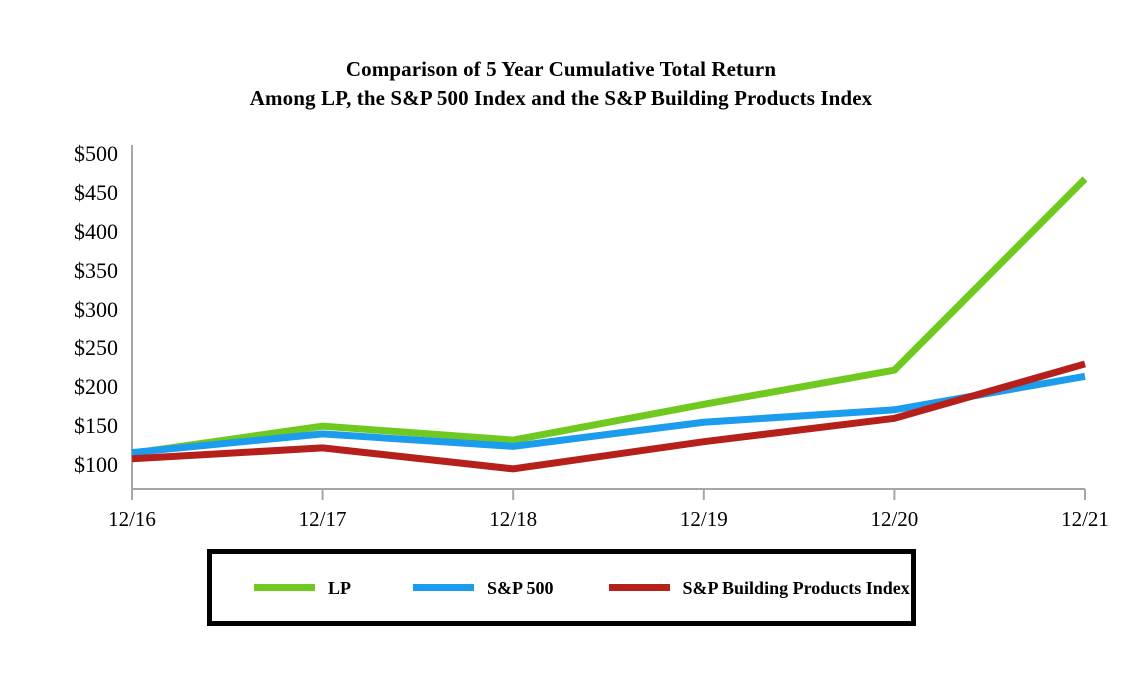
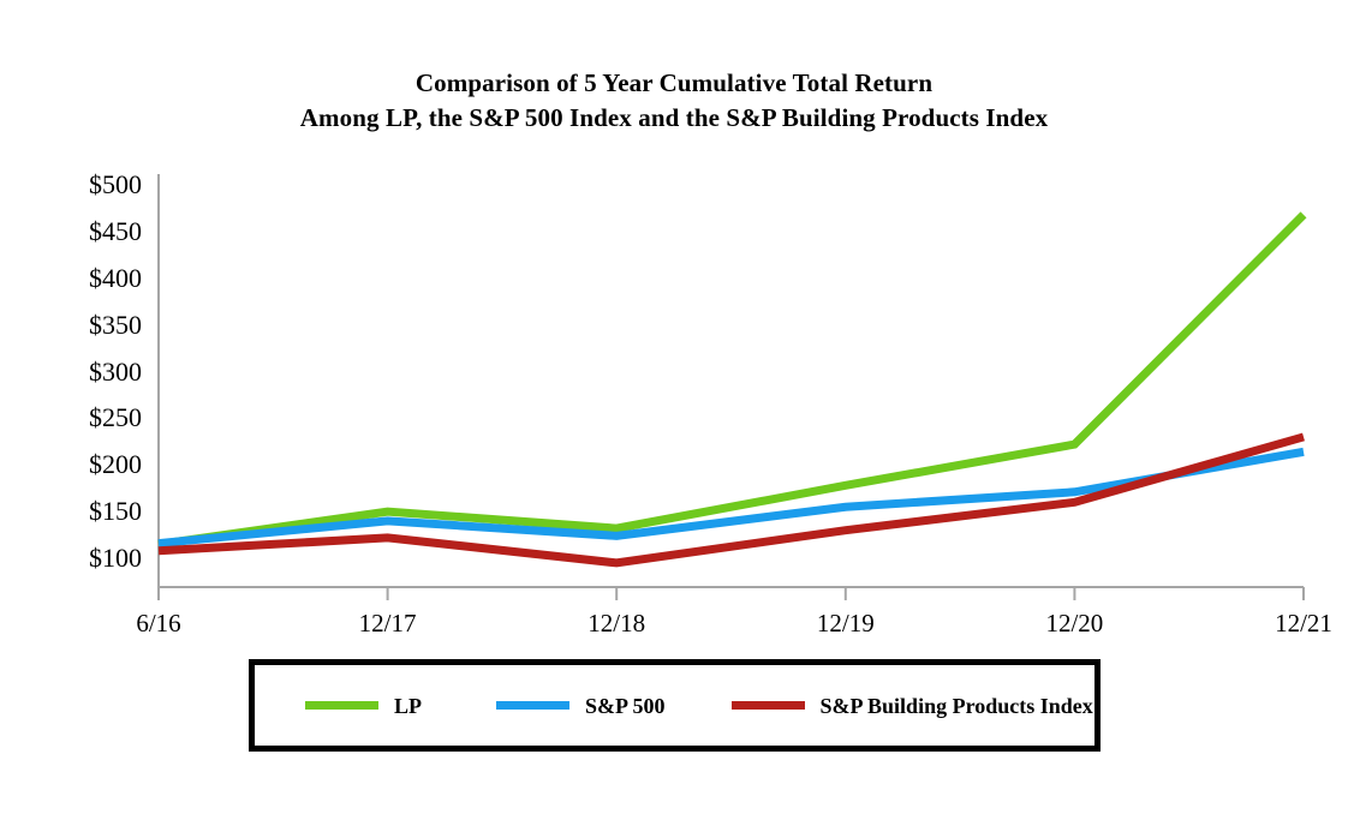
  Comparison of 5 Year Cumulative Total Return
  Among LP, the S&P 500 Index and the S&P Building Products Index
  $500
  $450
  $400
  $350
  $300
  $250
  $200
  $150
  $100
- 12/16
+ 6/16
  12/17
  12/18
  12/19
  12/20
  12/21
  LP
  S&P 500
  S&P Building Products Index
